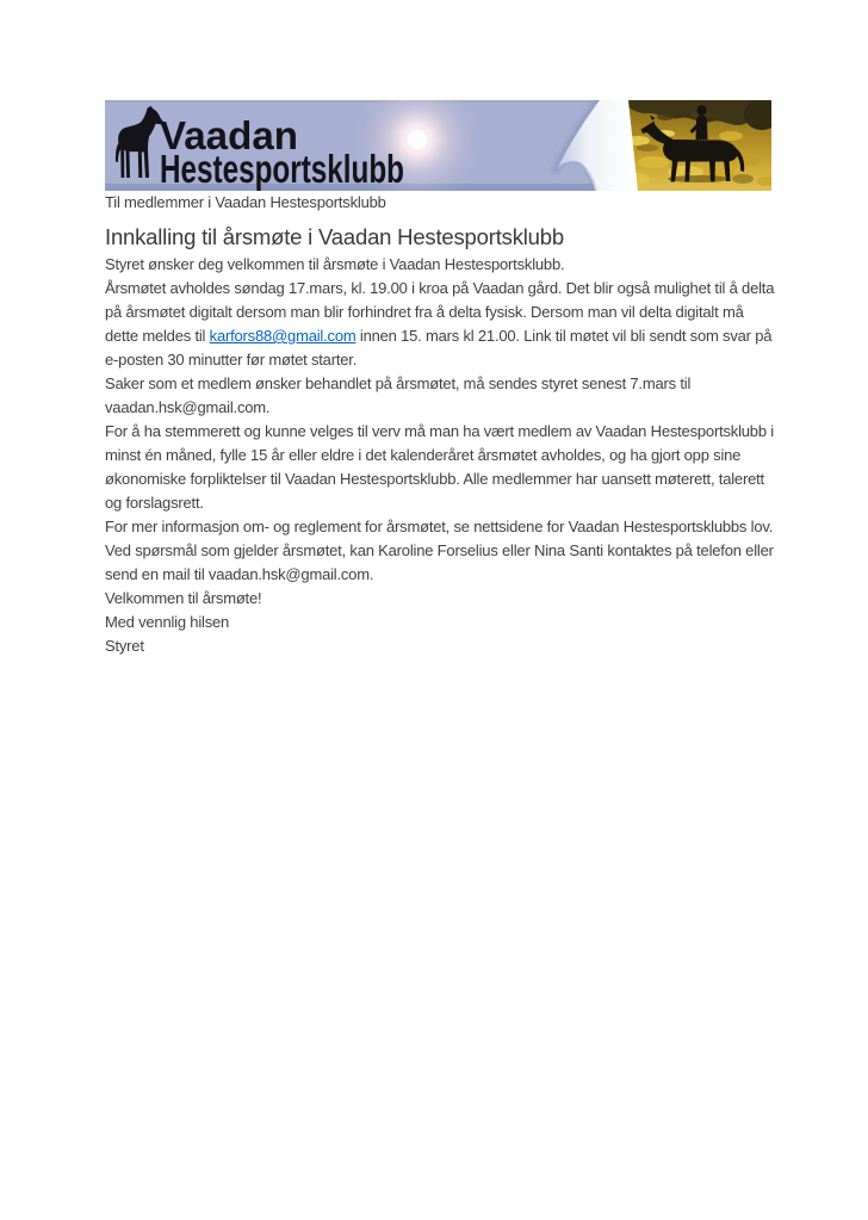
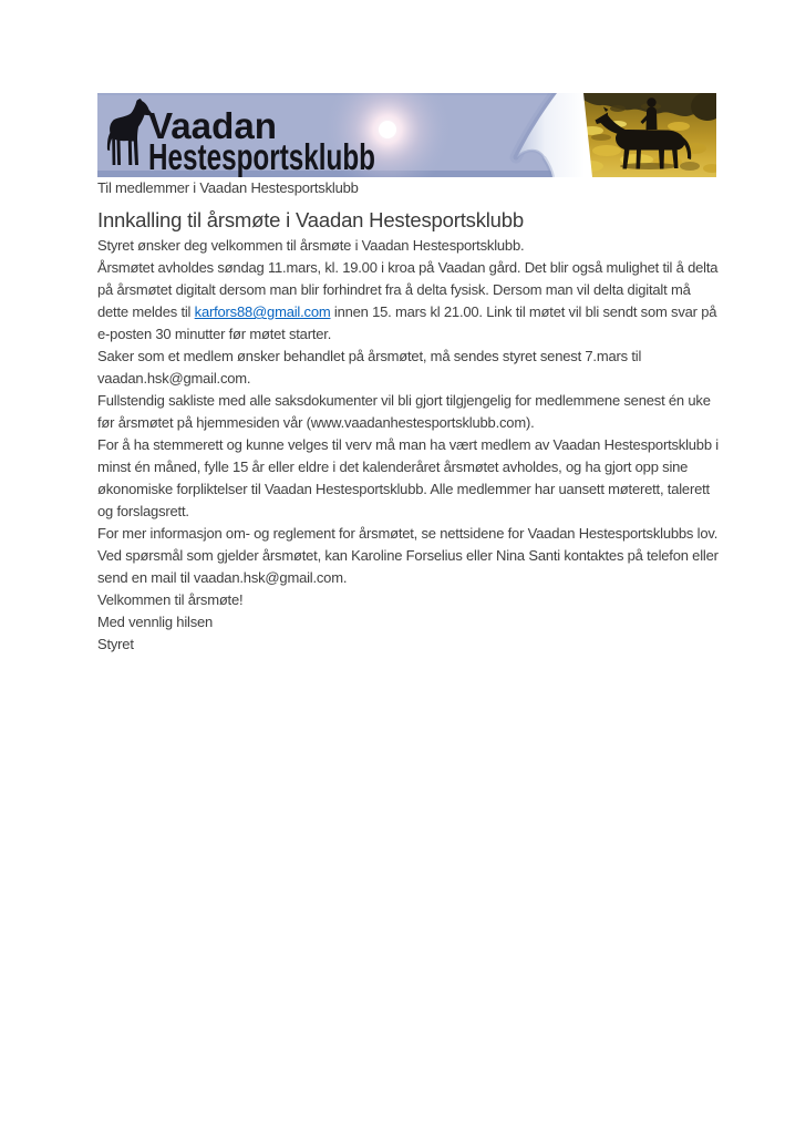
  Vaadan
  Hestesportsklubb
  Til medlemmer i Vaadan Hestesportsklubb
  Innkalling til årsmøte i Vaadan Hestesportsklubb
  Styret ønsker deg velkommen til årsmøte i Vaadan Hestesportsklubb.
- Årsmøtet avholdes søndag 17.mars, kl. 19.00 i kroa på Vaadan gård. Det blir også mulighet til å delta på årsmøtet digitalt dersom man blir forhindret fra å delta fysisk. Dersom man vil delta digitalt må dette meldes til karfors88@gmail.com innen 15. mars kl 21.00. Link til møtet vil bli sendt som svar på e-posten 30 minutter før møtet starter.
+ Årsmøtet avholdes søndag 11.mars, kl. 19.00 i kroa på Vaadan gård. Det blir også mulighet til å delta på årsmøtet digitalt dersom man blir forhindret fra å delta fysisk. Dersom man vil delta digitalt må dette meldes til karfors88@gmail.com innen 15. mars kl 21.00. Link til møtet vil bli sendt som svar på e-posten 30 minutter før møtet starter.
  Saker som et medlem ønsker behandlet på årsmøtet, må sendes styret senest 7.mars til vaadan.hsk@gmail.com.
+ Fullstendig sakliste med alle saksdokumenter vil bli gjort tilgjengelig for medlemmene senest én uke før årsmøtet på hjemmesiden vår (www.vaadanhestesportsklubb.com).
  For å ha stemmerett og kunne velges til verv må man ha vært medlem av Vaadan Hestesportsklubb i minst én måned, fylle 15 år eller eldre i det kalenderåret årsmøtet avholdes, og ha gjort opp sine økonomiske forpliktelser til Vaadan Hestesportsklubb. Alle medlemmer har uansett møterett, talerett og forslagsrett.
  For mer informasjon om- og reglement for årsmøtet, se nettsidene for Vaadan Hestesportsklubbs lov. Ved spørsmål som gjelder årsmøtet, kan Karoline Forselius eller Nina Santi kontaktes på telefon eller send en mail til vaadan.hsk@gmail.com.
  Velkommen til årsmøte!
  Med vennlig hilsen
  Styret
